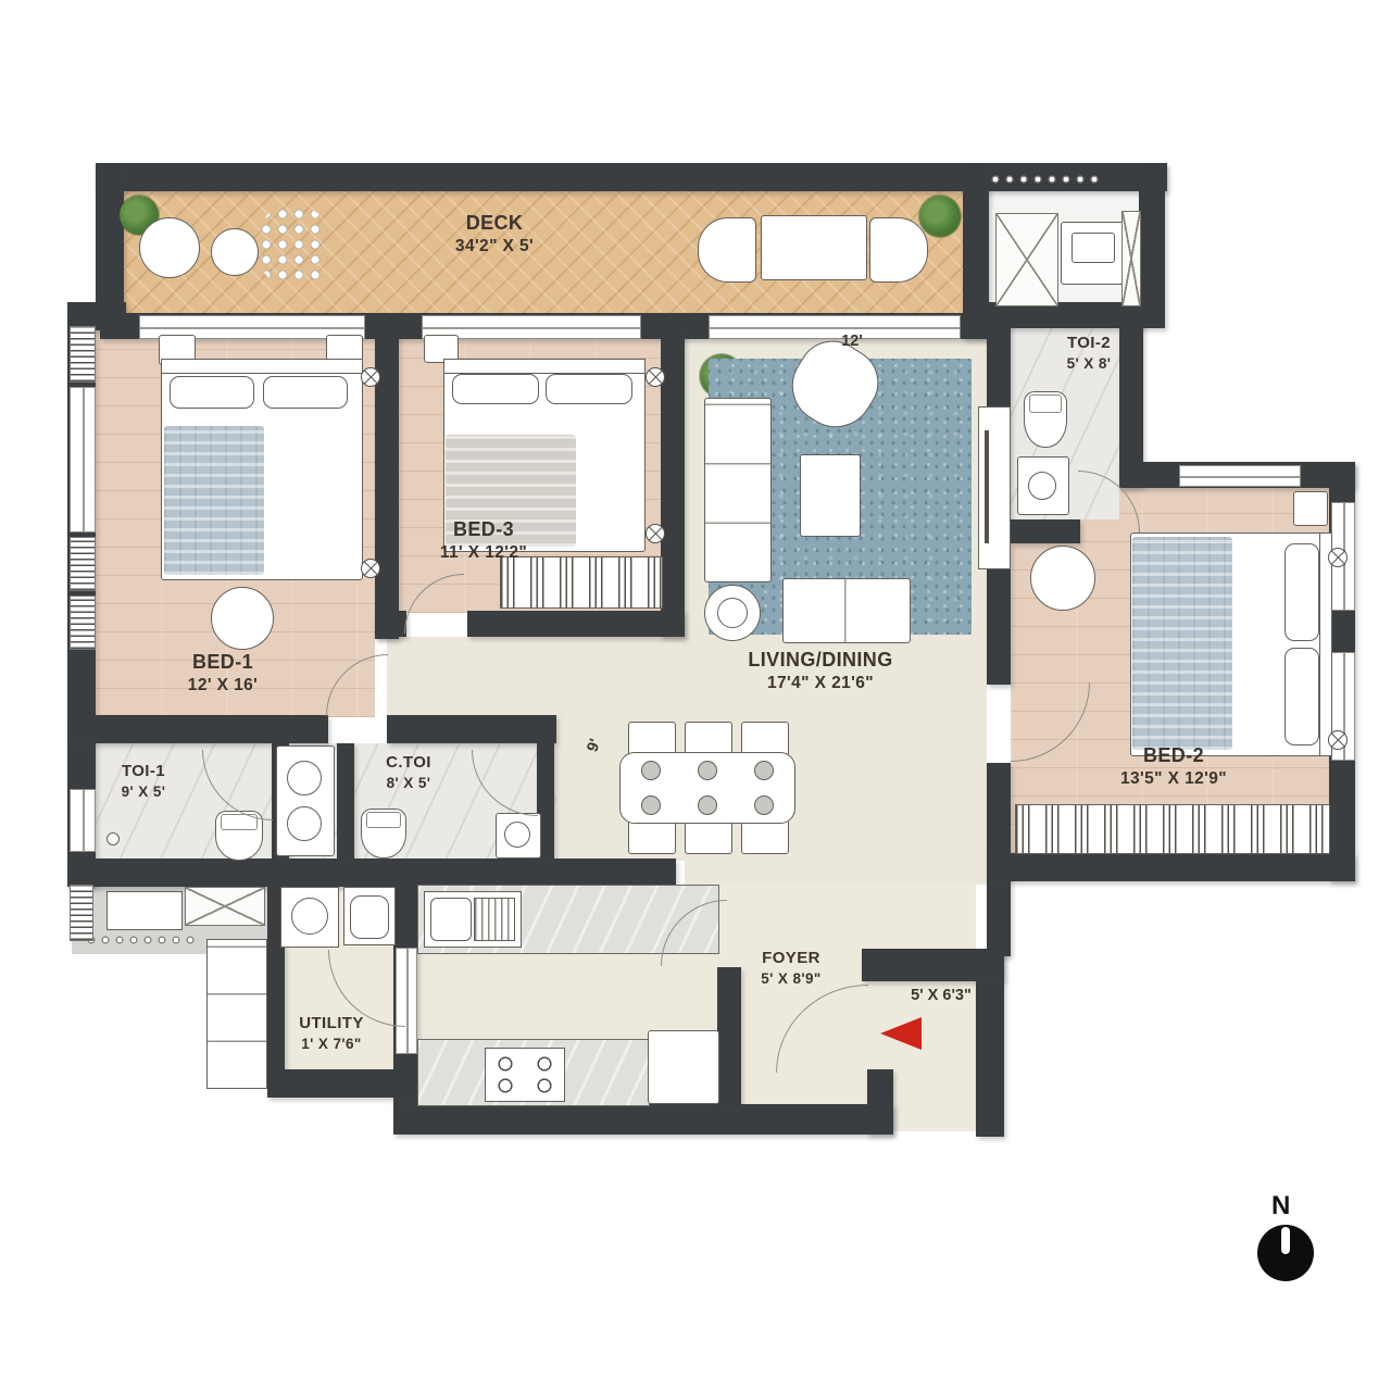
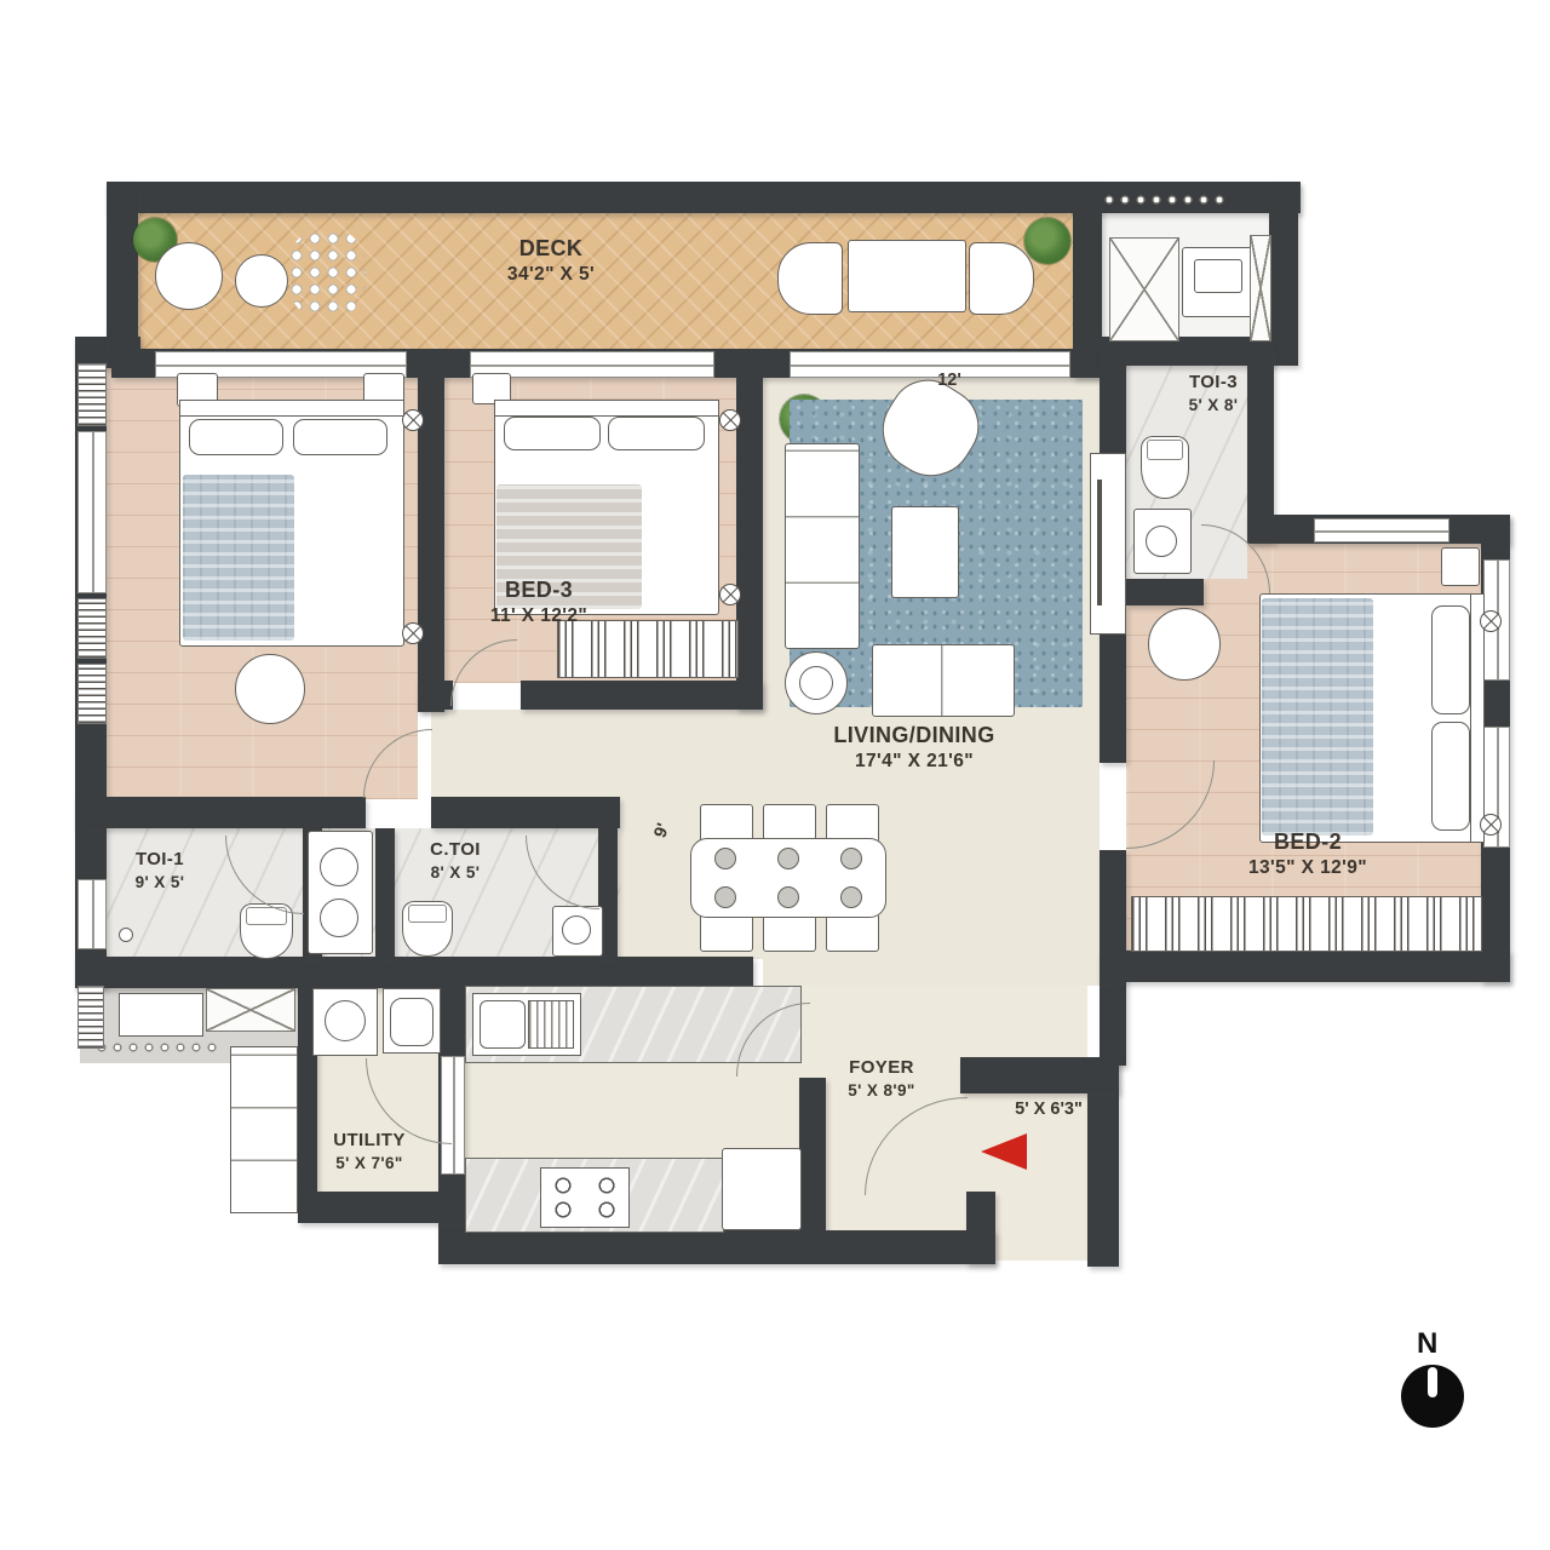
  DECK
  34'2" X 5'
- BED-1
- 12' X 16'
  BED-3
  11' X 12'2"
  LIVING/DINING
  17'4" X 21'6"
  BED-2
  13'5" X 12'9"
  TOI-1
  9' X 5'
- TOI-2
+ TOI-3
  5' X 8'
  C.TOI
  8' X 5'
  UTILITY
- 1' X 7'6"
+ 5' X 7'6"
  FOYER
  5' X 8'9"
  5' X 6'3"
  12'
  N
